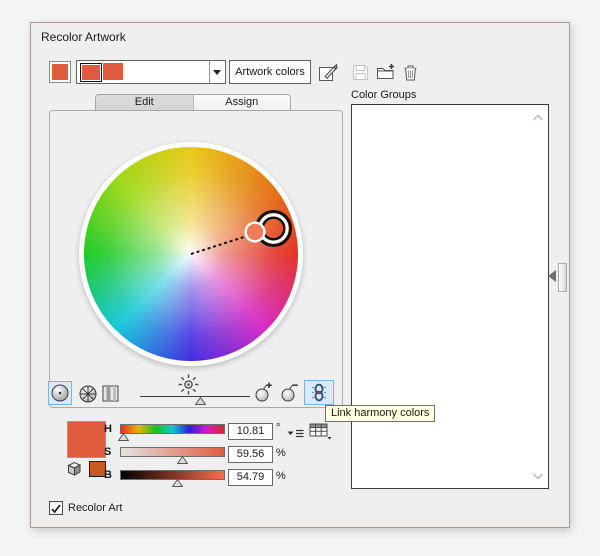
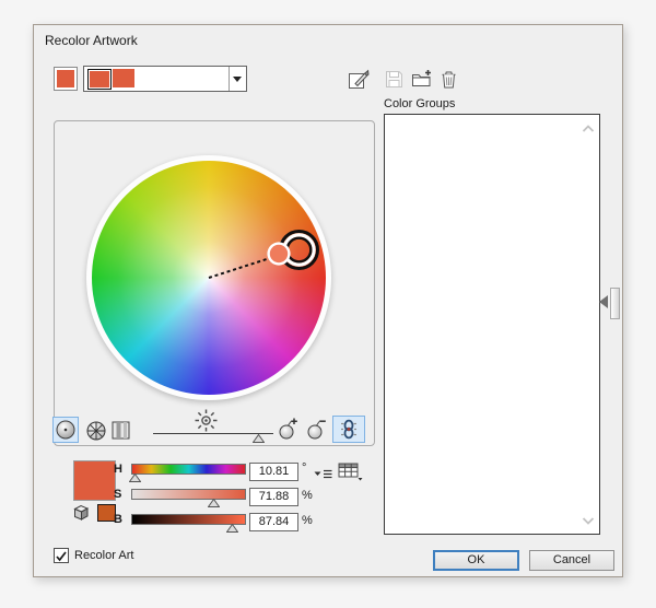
  Recolor Artwork
- Artwork colors
- Edit
- Assign
- Link harmony colors
  H
  S
  B
  10.81
- 59.56
+ 71.88
- 54.79
+ 87.84
  °
  %
  %
  Color Groups
  Recolor Art
+ OK
+ Cancel
